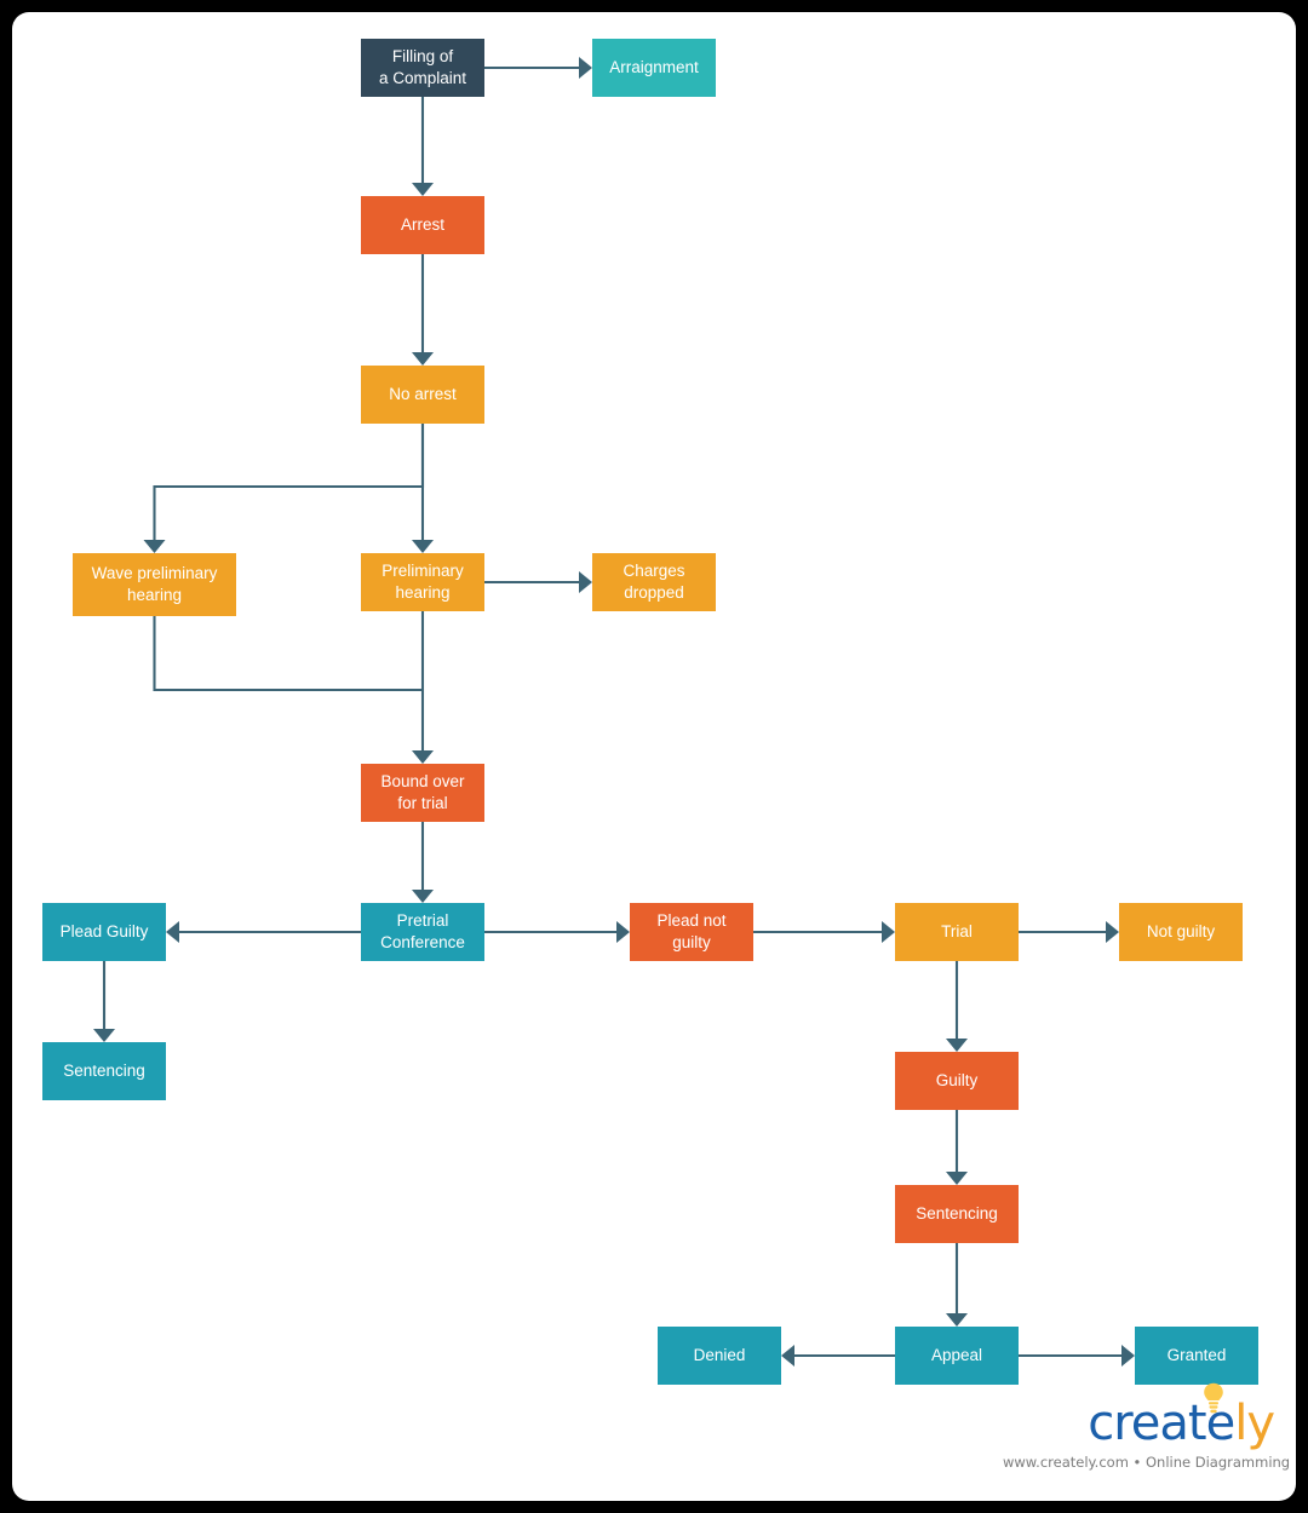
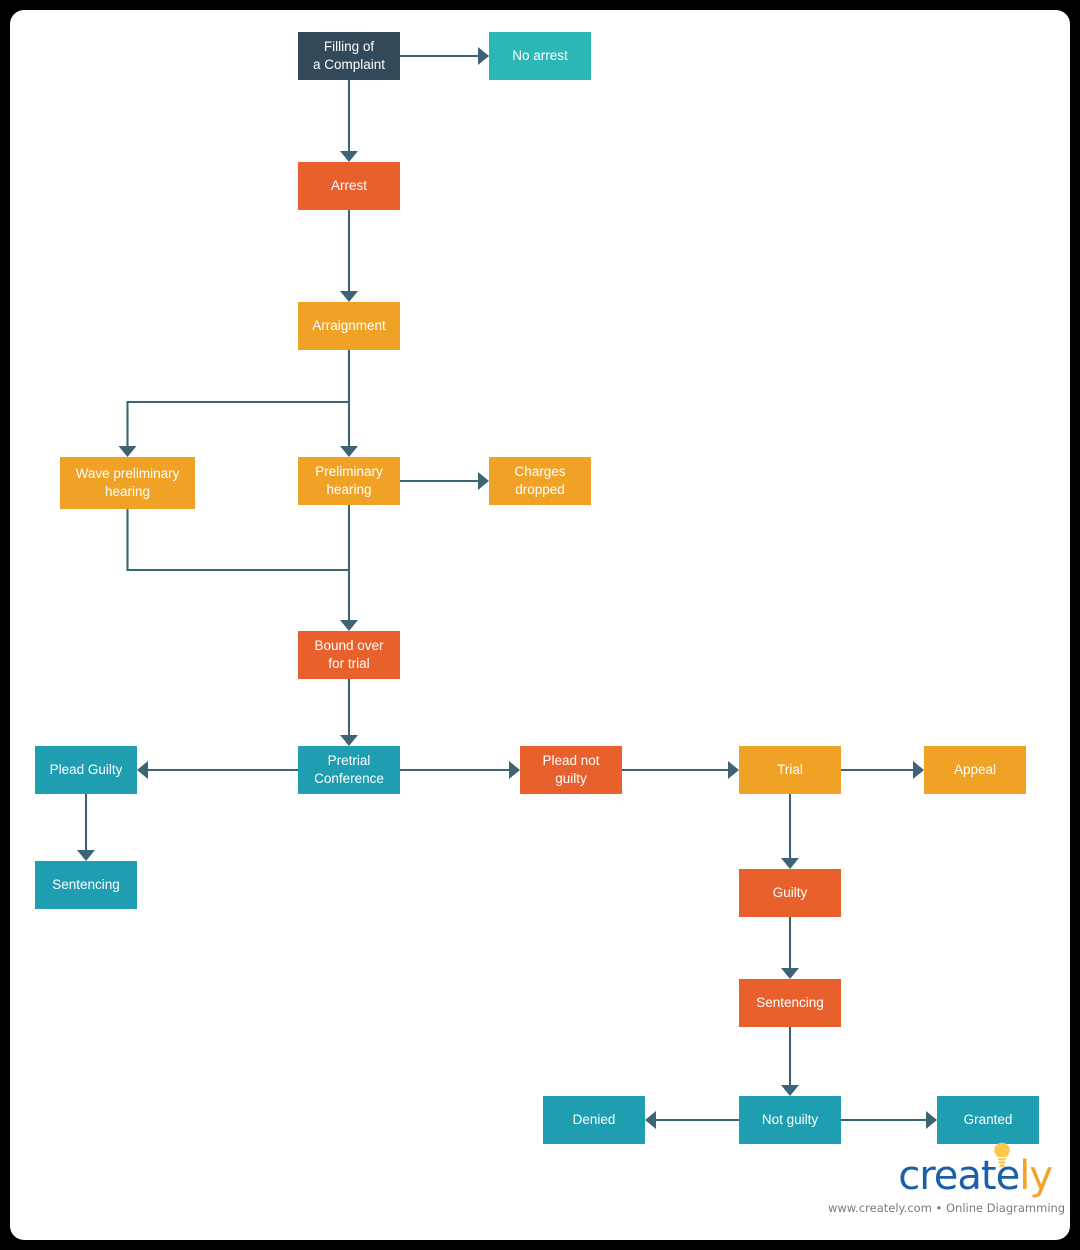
  Filling of a Complaint
- Arraignment
+ No arrest
  Arrest
- No arrest
+ Arraignment
  Wave preliminary hearing
  Preliminary hearing
  Charges dropped
  Bound over for trial
  Pretrial Conference
  Plead Guilty
  Sentencing
  Plead not guilty
  Trial
- Not guilty
+ Appeal
  Guilty
  Sentencing
- Appeal
+ Not guilty
  Denied
  Granted
  creately
  www.creately.com • Online Diagramming
